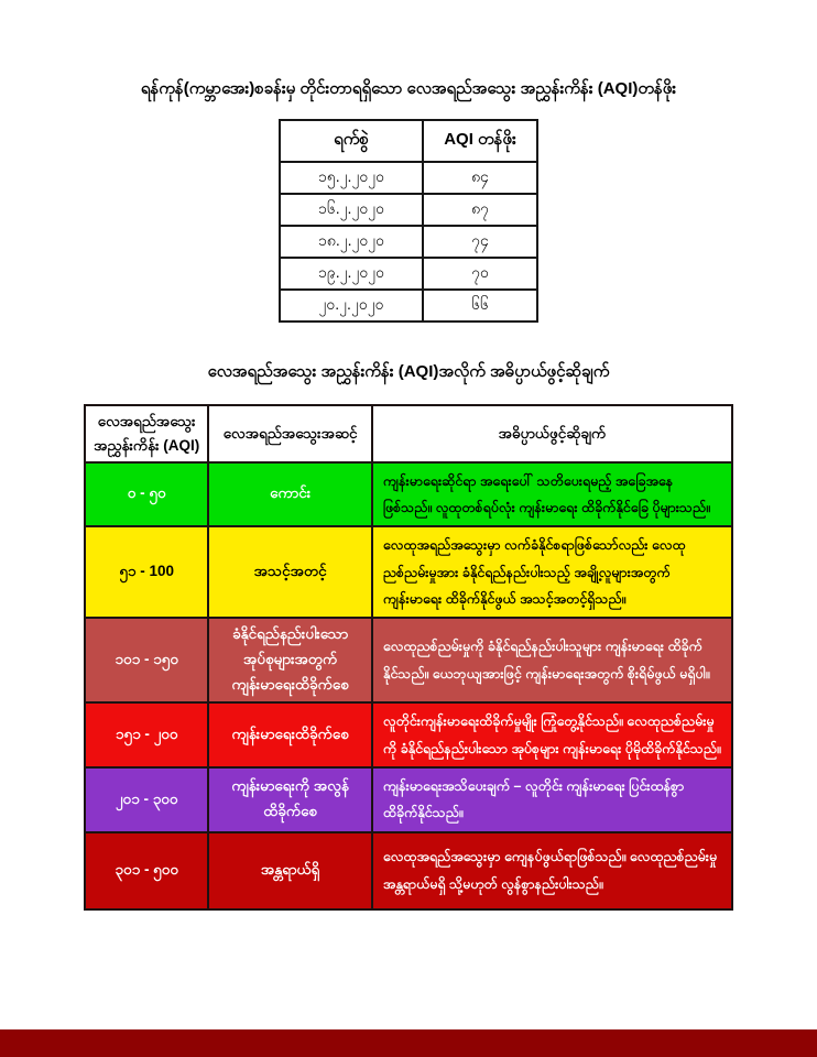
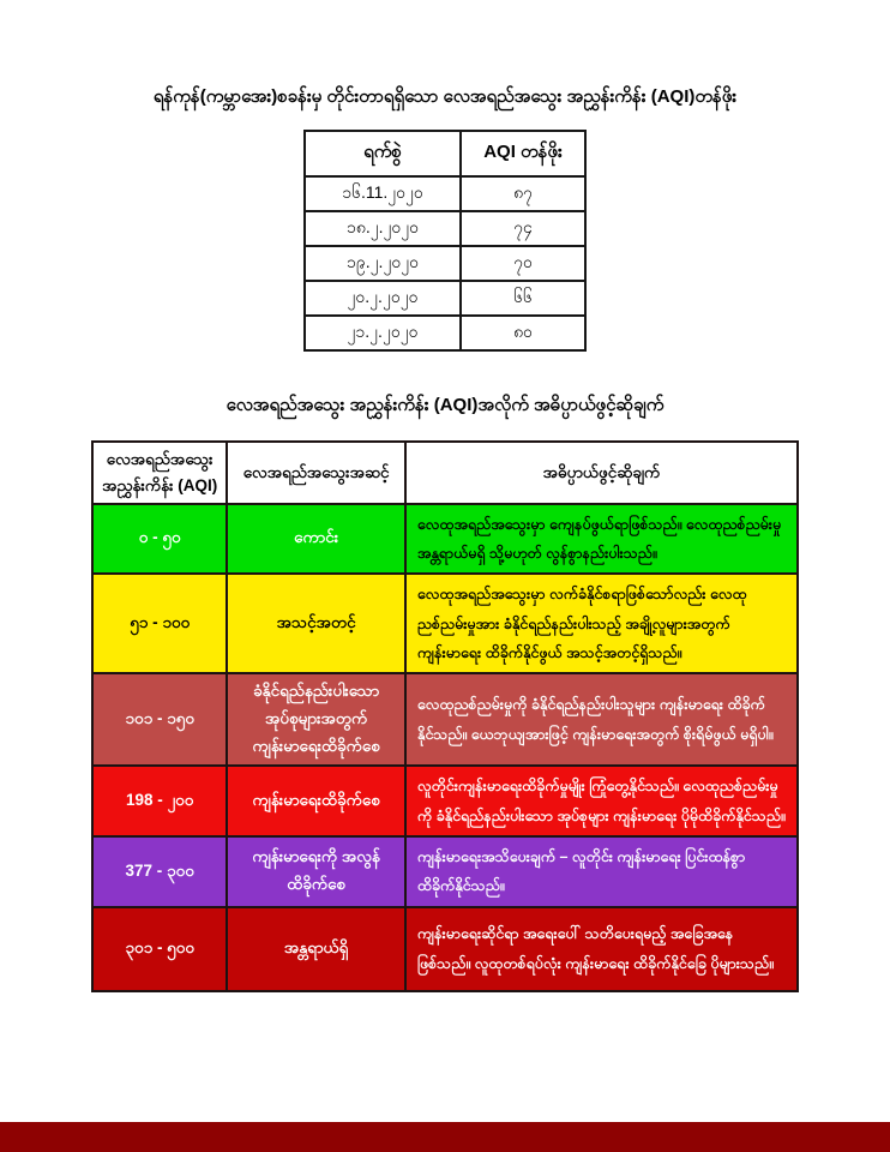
  ရန်ကုန်(ကမ္ဘာအေး)စခန်းမှ တိုင်းတာရရှိသော လေအရည်အသွေး အညွှန်းကိန်း (AQI)တန်ဖိုး
  ရက်စွဲ	AQI တန်ဖိုး
- ၁၅.၂.၂၀၂၀	၈၄
- ၁၆.၂.၂၀၂၀	၈၇
+ ၁၆.11.၂၀၂၀	၈၇
  ၁၈.၂.၂၀၂၀	၇၄
  ၁၉.၂.၂၀၂၀	၇၀
  ၂၀.၂.၂၀၂၀	၆၆
+ ၂၁.၂.၂၀၂၀	၈၀
  လေအရည်အသွေး အညွှန်းကိန်း (AQI)အလိုက် အဓိပ္ပာယ်ဖွင့်ဆိုချက်
  လေအရည်အသွေး အညွှန်းကိန်း (AQI)	လေအရည်အသွေးအဆင့်	အဓိပ္ပာယ်ဖွင့်ဆိုချက်
- ၀ - ၅၀	ကောင်း	ကျန်းမာရေးဆိုင်ရာ အရေးပေါ် သတိပေးရမည့် အခြေအနေဖြစ်သည်။ လူထုတစ်ရပ်လုံး ကျန်းမာရေး ထိခိုက်နိုင်ခြေ ပိုများသည်။
+ ၀ - ၅၀	ကောင်း	လေထုအရည်အသွေးမှာ ကျေနပ်ဖွယ်ရာဖြစ်သည်။ လေထုညစ်ညမ်းမှုအန္တရာယ်မရှိ သို့မဟုတ် လွန်စွာနည်းပါးသည်။
- ၅၁ - 100	အသင့်အတင့်	လေထုအရည်အသွေးမှာ လက်ခံနိုင်စရာဖြစ်သော်လည်း လေထုညစ်ညမ်းမှုအား ခံနိုင်ရည်နည်းပါးသည့် အချို့လူများအတွက် ကျန်းမာရေး ထိခိုက်နိုင်ဖွယ် အသင့်အတင့်ရှိသည်။
+ ၅၁ - ၁၀၀	အသင့်အတင့်	လေထုအရည်အသွေးမှာ လက်ခံနိုင်စရာဖြစ်သော်လည်း လေထုညစ်ညမ်းမှုအား ခံနိုင်ရည်နည်းပါးသည့် အချို့လူများအတွက် ကျန်းမာရေး ထိခိုက်နိုင်ဖွယ် အသင့်အတင့်ရှိသည်။
  ၁၀၁ - ၁၅၀	ခံနိုင်ရည်နည်းပါးသော အုပ်စုများအတွက် ကျန်းမာရေးထိခိုက်စေ	လေထုညစ်ညမ်းမှုကို ခံနိုင်ရည်နည်းပါးသူများ ကျန်းမာရေး ထိခိုက်နိုင်သည်။ ယေဘုယျအားဖြင့် ကျန်းမာရေးအတွက် စိုးရိမ်ဖွယ် မရှိပါ။
- ၁၅၁ - ၂၀၀	ကျန်းမာရေးထိခိုက်စေ	လူတိုင်းကျန်းမာရေးထိခိုက်မှုမျိုး ကြုံတွေ့နိုင်သည်။ လေထုညစ်ညမ်းမှုကို ခံနိုင်ရည်နည်းပါးသော အုပ်စုများ ကျန်းမာရေး ပိုမိုထိခိုက်နိုင်သည်။
+ 198 - ၂၀၀	ကျန်းမာရေးထိခိုက်စေ	လူတိုင်းကျန်းမာရေးထိခိုက်မှုမျိုး ကြုံတွေ့နိုင်သည်။ လေထုညစ်ညမ်းမှုကို ခံနိုင်ရည်နည်းပါးသော အုပ်စုများ ကျန်းမာရေး ပိုမိုထိခိုက်နိုင်သည်။
- ၂၀၁ - ၃၀၀	ကျန်းမာရေးကို အလွန်ထိခိုက်စေ	ကျန်းမာရေးအသိပေးချက် – လူတိုင်း ကျန်းမာရေး ပြင်းထန်စွာ ထိခိုက်နိုင်သည်။
+ 377 - ၃၀၀	ကျန်းမာရေးကို အလွန်ထိခိုက်စေ	ကျန်းမာရေးအသိပေးချက် – လူတိုင်း ကျန်းမာရေး ပြင်းထန်စွာ ထိခိုက်နိုင်သည်။
- ၃၀၁ - ၅၀၀	အန္တရာယ်ရှိ	လေထုအရည်အသွေးမှာ ကျေနပ်ဖွယ်ရာဖြစ်သည်။ လေထုညစ်ညမ်းမှုအန္တရာယ်မရှိ သို့မဟုတ် လွန်စွာနည်းပါးသည်။
+ ၃၀၁ - ၅၀၀	အန္တရာယ်ရှိ	ကျန်းမာရေးဆိုင်ရာ အရေးပေါ် သတိပေးရမည့် အခြေအနေဖြစ်သည်။ လူထုတစ်ရပ်လုံး ကျန်းမာရေး ထိခိုက်နိုင်ခြေ ပိုများသည်။
